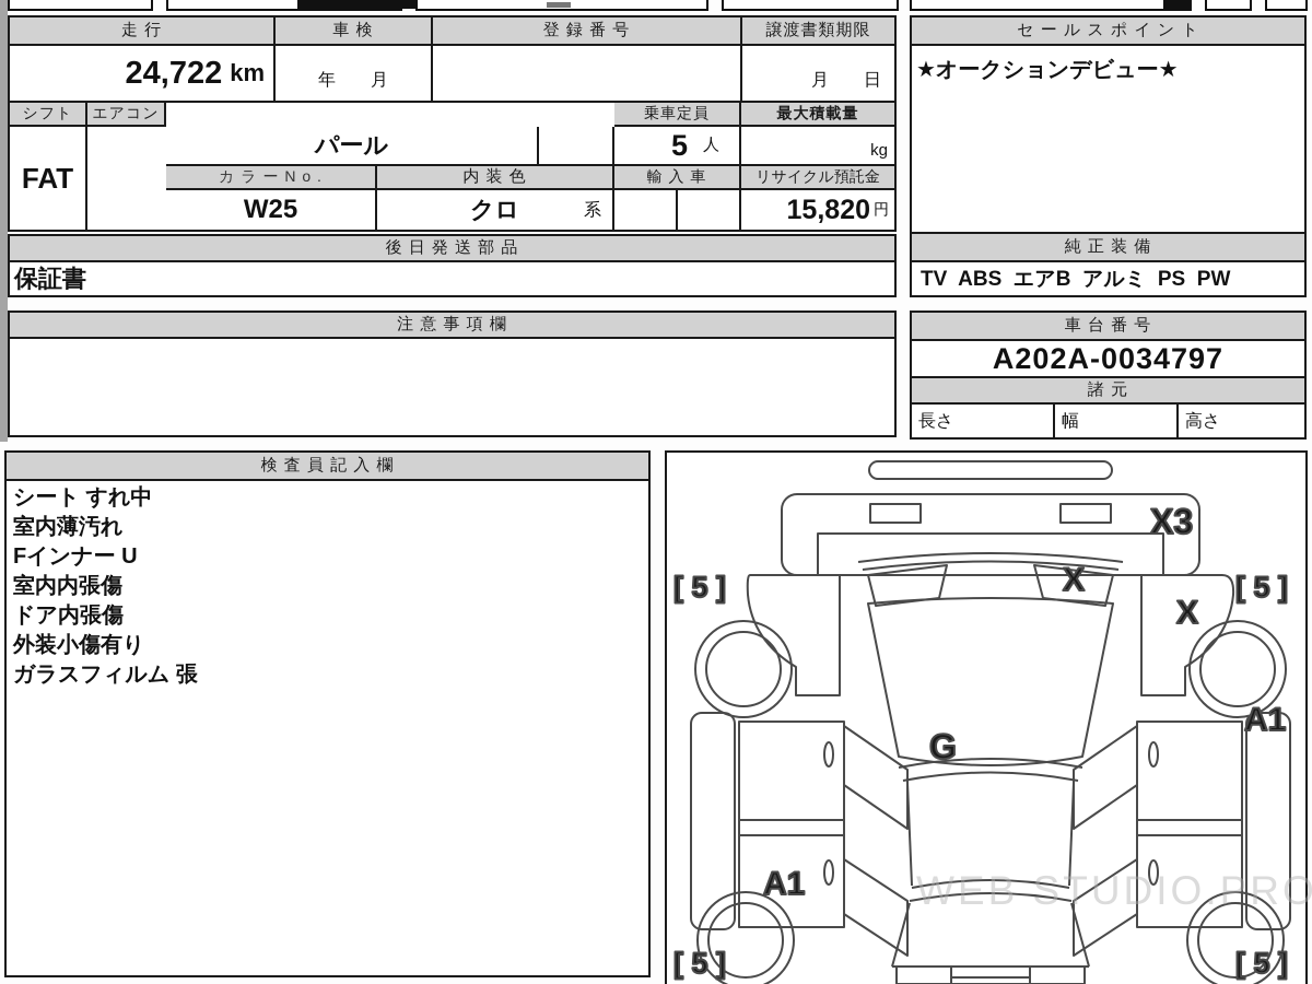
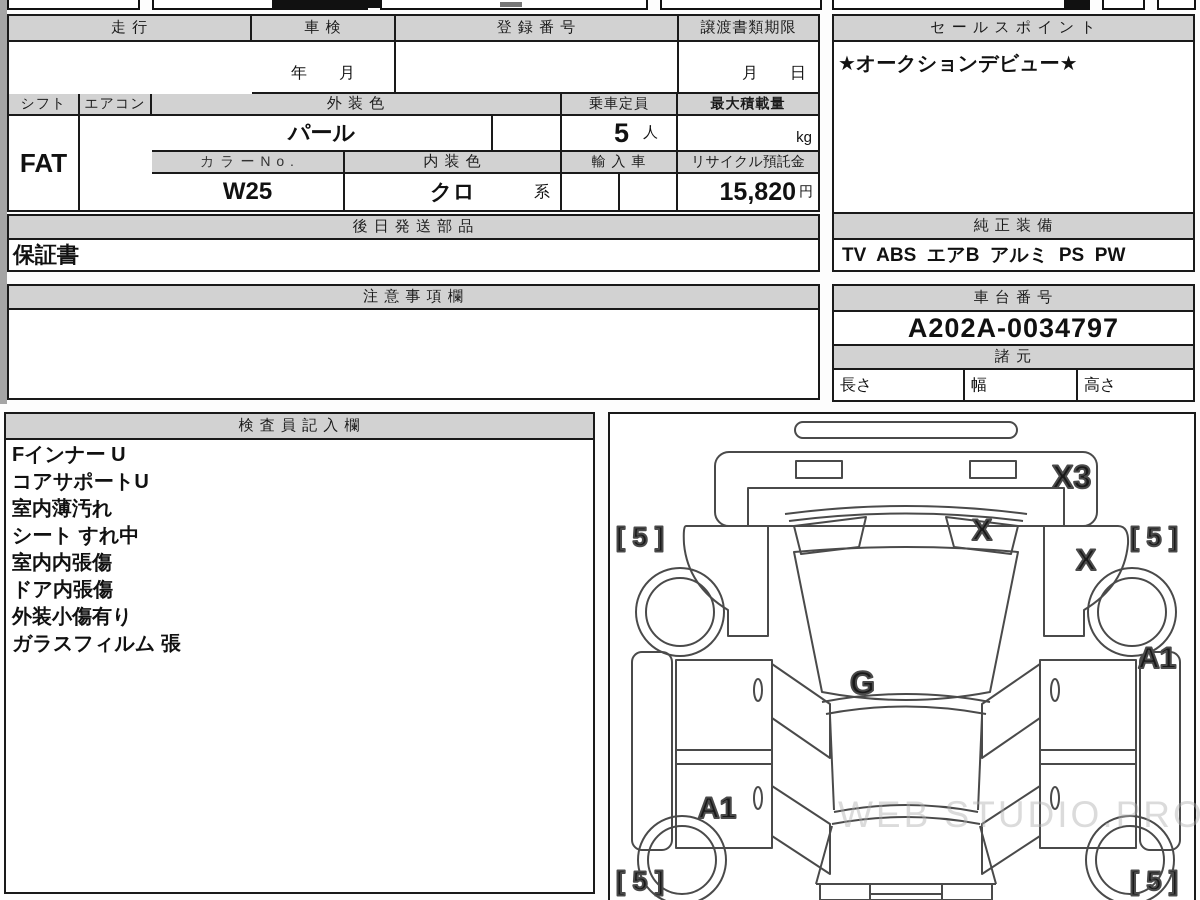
  走 行
  車 検
  登 録 番 号
  譲渡書類期限
- 24,722
- km
  年 月
  月 日
  シフト
  エアコン
+ 外 装 色
  乗車定員
  最大積載量
  FAT
  パール
  5
  人
  kg
  カ ラ ー N o .
  内 装 色
  輸 入 車
  リサイクル預託金
  W25
  クロ
  系
  15,820
  円
  後 日 発 送 部 品
  保証書
  セ ー ル ス ポ イ ン ト
  ★オークションデビュー★
  純 正 装 備
  TV ABS エアB アルミ PS PW
  注 意 事 項 欄
  車 台 番 号
  A202A-0034797
  諸 元
  長さ
  幅
  高さ
  検 査 員 記 入 欄
- シート すれ中
+ Fインナー U
+ コアサポートU
  室内薄汚れ
- Fインナー U
+ シート すれ中
  室内内張傷
  ドア内張傷
  外装小傷有り
  ガラスフィルム 張
  X3
  X
  X
  G
  A1
  A1
  [ 5 ]
  [ 5 ]
  [ 5 ]
  [ 5 ]
  WEB STUDIO.PRO
